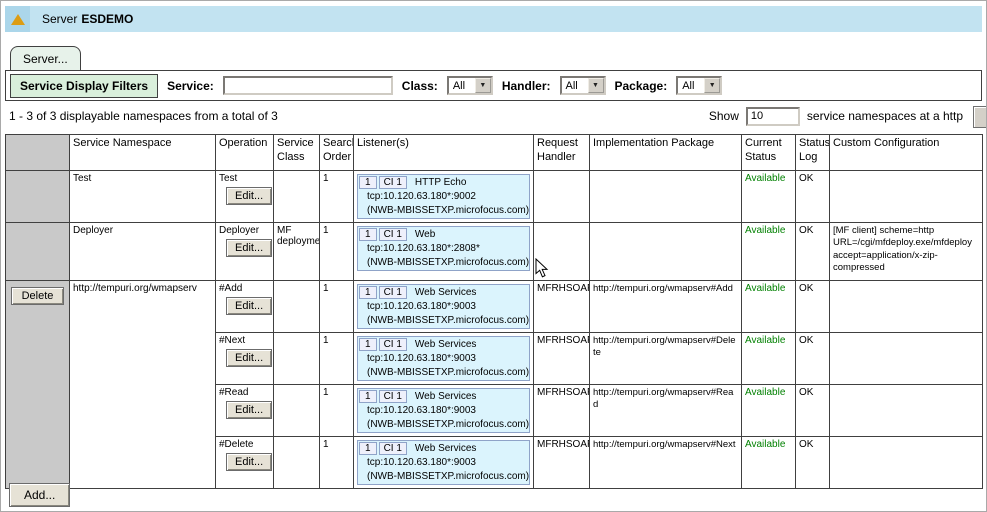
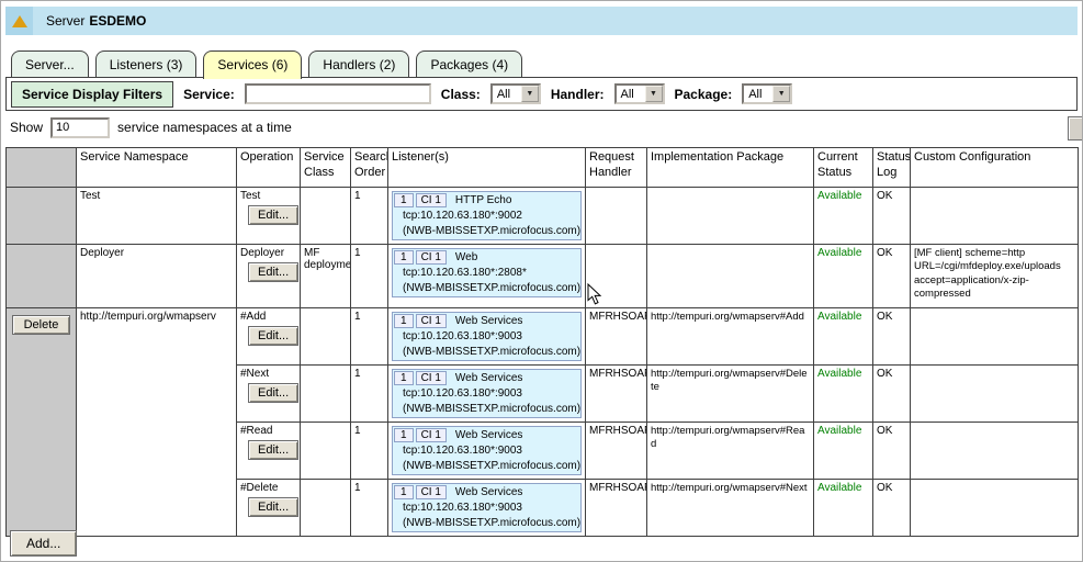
  Server ESDEMO
  Server...
+ Listeners (3)
+ Services (6)
+ Handlers (2)
+ Packages (4)
  Service Display Filters
  Service:
  Class:
  All
  Handler:
  All
  Package:
  All
- 1 - 3 of 3 displayable namespaces from a total of 3
  Show
  10
- service namespaces at a http
+ service namespaces at a time
  	Service Namespace	Operation	Service Class	Searc Order	Listener(s)	Request Handler	Implementation Package	Current Status	Status Log	Custom Configuration
  	Test	Test Edit...		1	1 CI 1 HTTP Echo tcp:10.120.63.180*:9002 (NWB-MBISSETXP.microfocus.com)			Available	OK
- 	Deployer	Deployer Edit...	MF deployme	1	1 CI 1 Web tcp:10.120.63.180*:2808* (NWB-MBISSETXP.microfocus.com)			Available	OK	[MF client] scheme=http URL=/cgi/mfdeploy.exe/mfdeploy accept=application/x-zip-compressed
+ 	Deployer	Deployer Edit...	MF deployme	1	1 CI 1 Web tcp:10.120.63.180*:2808* (NWB-MBISSETXP.microfocus.com)			Available	OK	[MF client] scheme=http URL=/cgi/mfdeploy.exe/uploads accept=application/x-zip-compressed
  Delete	http://tempuri.org/wmapserv	#Add Edit...		1	1 CI 1 Web Services tcp:10.120.63.180*:9003 (NWB-MBISSETXP.microfocus.com)	MFRHSOA	http://tempuri.org/wmapserv#Add	Available	OK
  #Next Edit...		1	1 CI 1 Web Services tcp:10.120.63.180*:9003 (NWB-MBISSETXP.microfocus.com)	MFRHSOA	http://tempuri.org/wmapserv#Delete	Available	OK
  #Read Edit...		1	1 CI 1 Web Services tcp:10.120.63.180*:9003 (NWB-MBISSETXP.microfocus.com)	MFRHSOA	http://tempuri.org/wmapserv#Read	Available	OK
  #Delete Edit...		1	1 CI 1 Web Services tcp:10.120.63.180*:9003 (NWB-MBISSETXP.microfocus.com)	MFRHSOA	http://tempuri.org/wmapserv#Next	Available	OK
  Add...
